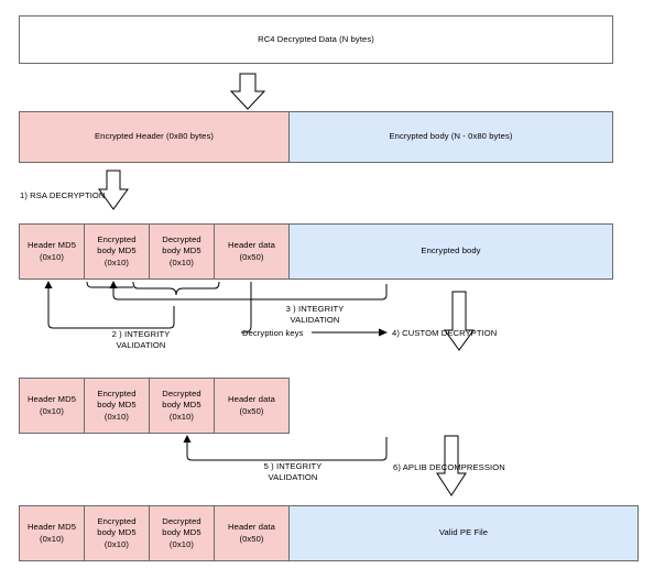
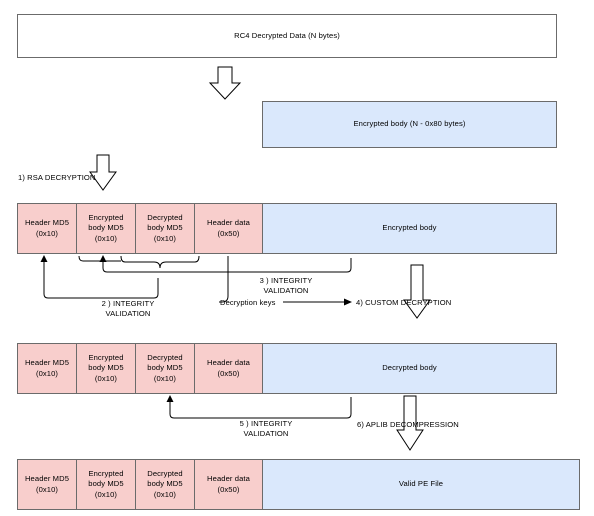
  RC4 Decrypted Data (N bytes)
- Encrypted Header (0x80 bytes)
  Encrypted body (N - 0x80 bytes)
  Header MD5
  (0x10)
  Encrypted
  body MD5
  (0x10)
  Decrypted
  body MD5
  (0x10)
  Header data
  (0x50)
  Encrypted body
  Header MD5
  (0x10)
  Encrypted
  body MD5
  (0x10)
  Decrypted
  body MD5
  (0x10)
  Header data
  (0x50)
+ Decrypted body
  Header MD5
  (0x10)
  Encrypted
  body MD5
  (0x10)
  Decrypted
  body MD5
  (0x10)
  Header data
  (0x50)
  Valid PE File
  1) RSA DECRYPTION
  2 ) INTEGRITY
  VALIDATION
  3 ) INTEGRITY
  VALIDATION
  Decryption keys
  4) CUSTOM DECRYPTION
  5 ) INTEGRITY
  VALIDATION
  6) APLIB DECOMPRESSION
